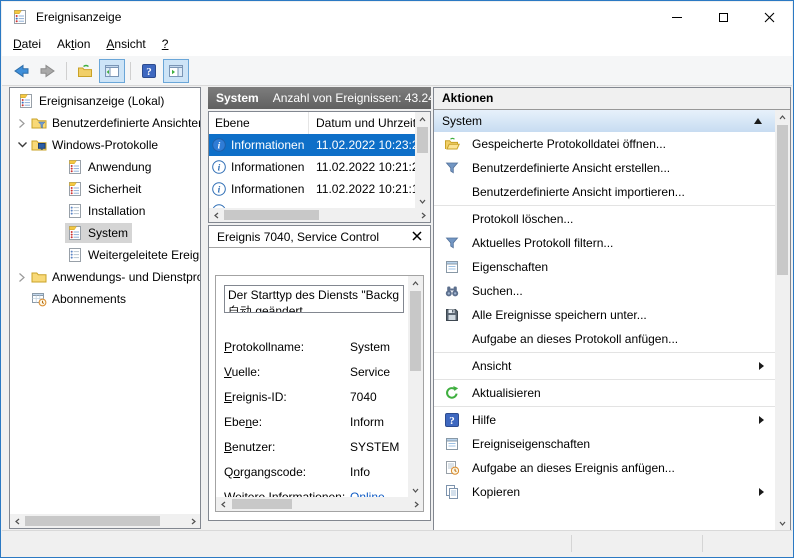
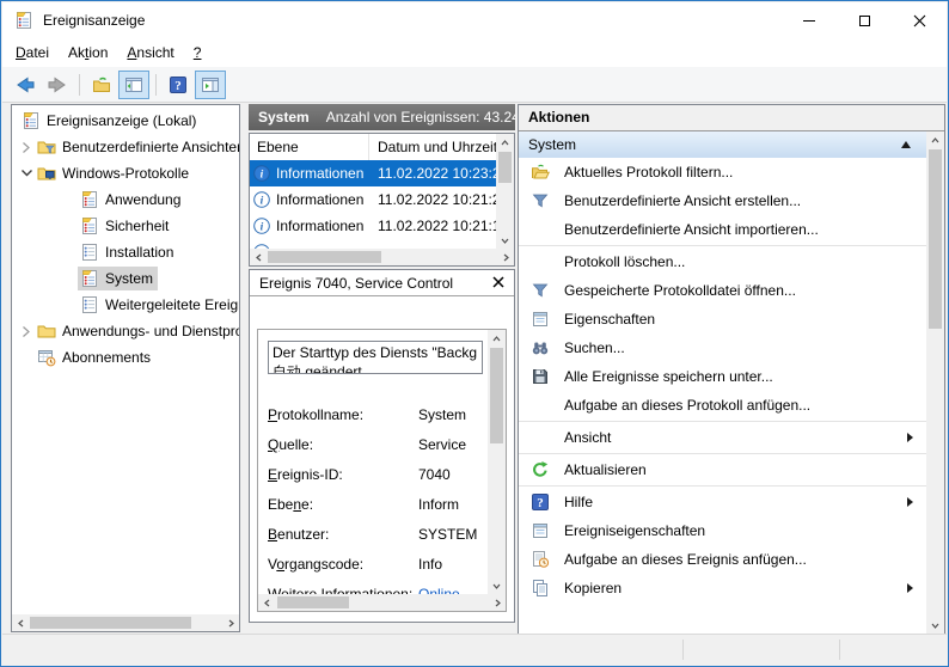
  Ereignisanzeige
  Datei
  Aktion
  Ansicht
  ?
  ?
  Ereignisanzeige (Lokal)
  Benutzerdefinierte Ansichte
  Windows-Protokolle
  Anwendung
  Sicherheit
  Installation
  System
  Weitergeleitete Ereig
  Anwendungs- und Dienstpr
  Abonnements
  System
  Anzahl von Ereignissen: 43.2
  Ebene
  Datum und Uhrzei
  i
  Informationen
  11.02.2022 10:23:
  i
  Informationen
  11.02.2022 10:21:
  i
  Informationen
  11.02.2022 10:21:
  Ereignis 7040, Service Control
  Der Starttyp des Diensts "Backg
  自动 geändert
  Protokollname:
  System
- Vuelle:
+ Quelle:
  Service
  Ereignis-ID:
  7040
  Ebene:
  Inform
  Benutzer:
  SYSTEM
- Qorgangscode:
+ Vorgangscode:
  Info
  Aktionen
  System
- Gespeicherte Protokolldatei öffnen...
+ Aktuelles Protokoll filtern...
  Benutzerdefinierte Ansicht erstellen...
  Benutzerdefinierte Ansicht importieren...
  Protokoll löschen...
- Aktuelles Protokoll filtern...
+ Gespeicherte Protokolldatei öffnen...
  Eigenschaften
  Suchen...
  Alle Ereignisse speichern unter...
  Aufgabe an dieses Protokoll anfügen...
  Ansicht
  Aktualisieren
  ?
  Hilfe
  Ereigniseigenschaften
  Aufgabe an dieses Ereignis anfügen...
  Kopieren
